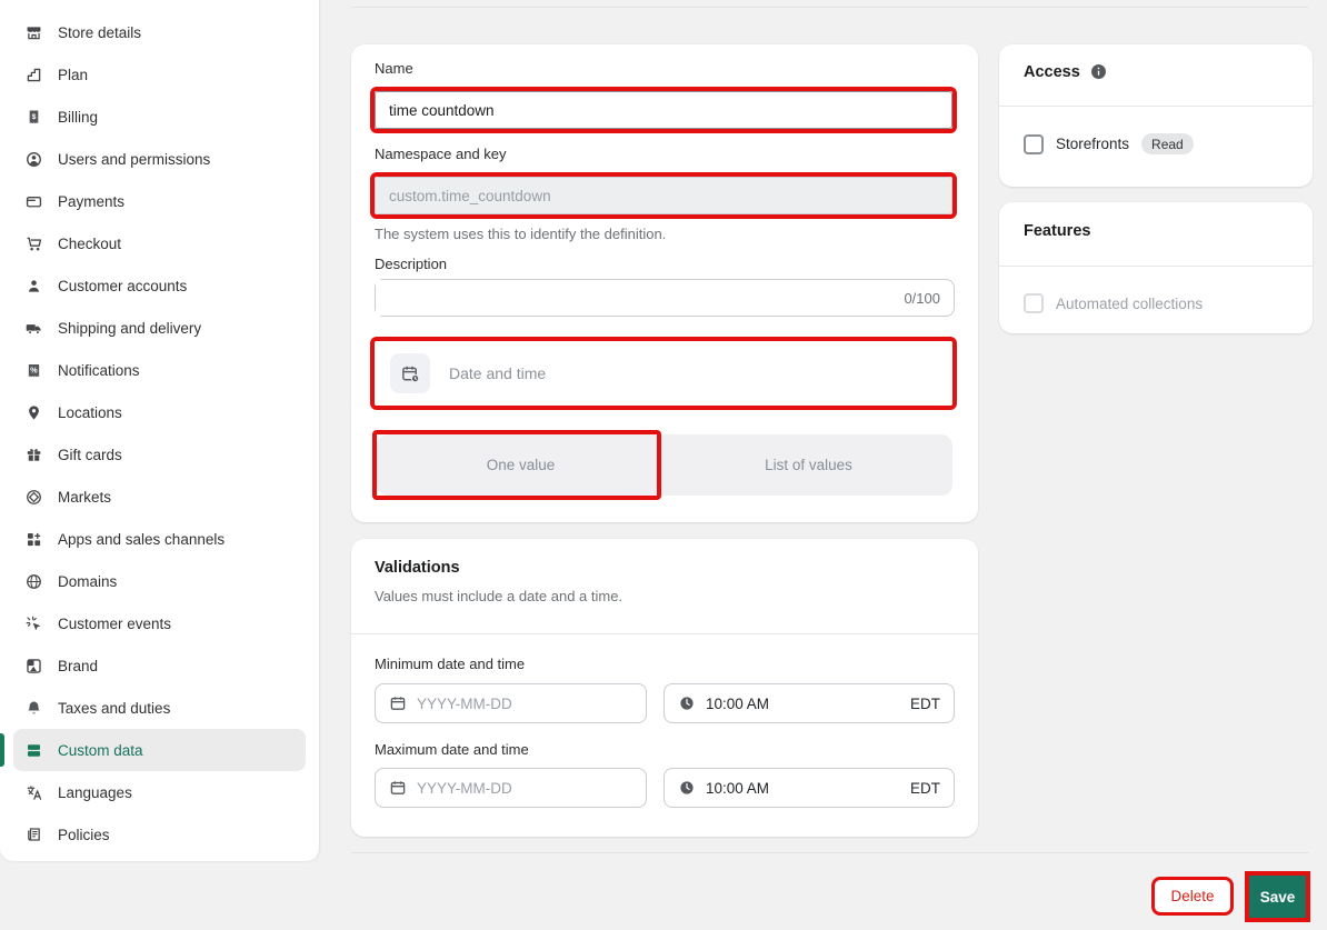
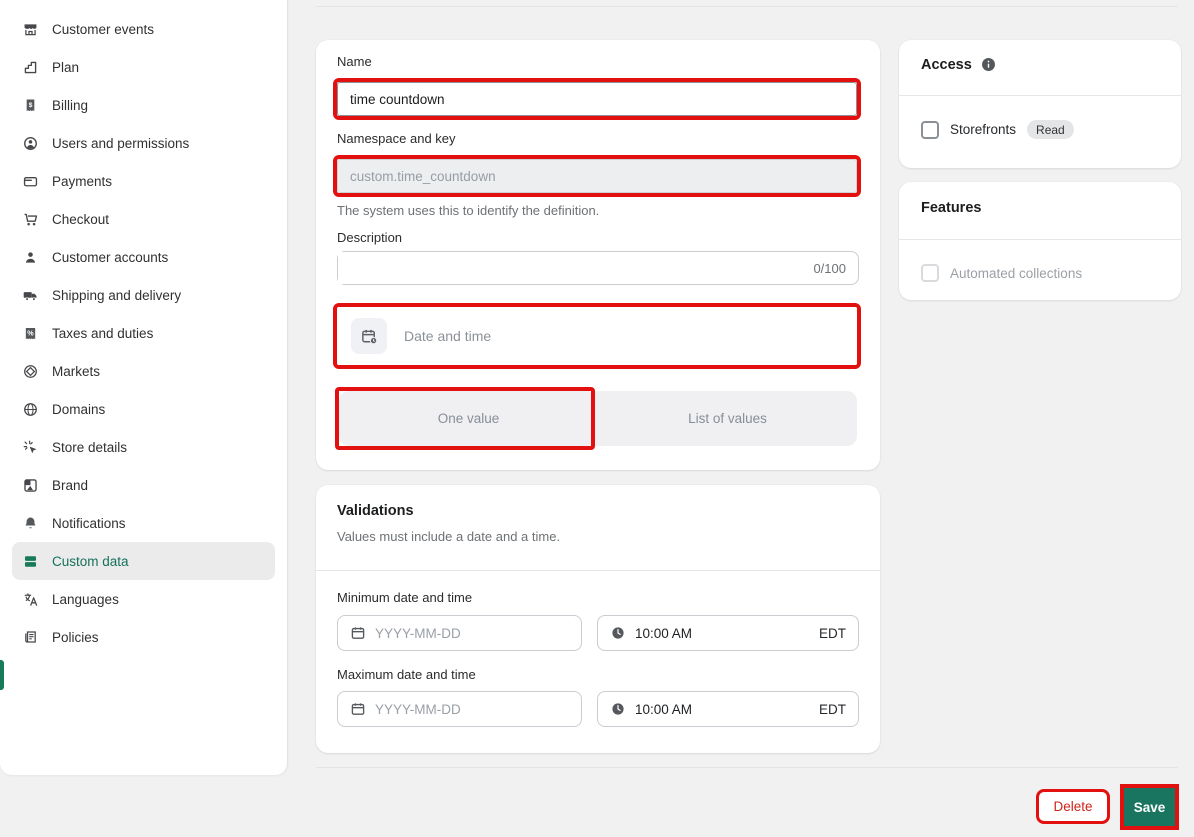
- Store details
+ Customer events
  Plan
  Billing
  Users and permissions
  Payments
  Checkout
  Customer accounts
  Shipping and delivery
  %
- Notifications
+ Taxes and duties
- Locations
- Gift cards
  Markets
- Apps and sales channels
  Domains
- Customer events
+ Store details
  Brand
- Taxes and duties
+ Notifications
  Custom data
  Languages
  Policies
  Name
  time countdown
  Namespace and key
  custom.time_countdown
  The system uses this to identify the definition.
  Description
  0/100
  Date and time
  One value
  List of values
  Validations
  Values must include a date and a time.
  Minimum date and time
  YYYY-MM-DD
  10:00 AM
  EDT
  Maximum date and time
  YYYY-MM-DD
  10:00 AM
  EDT
  Access
  Storefronts
  Read
  Features
  Automated collections
  Delete
  Save
